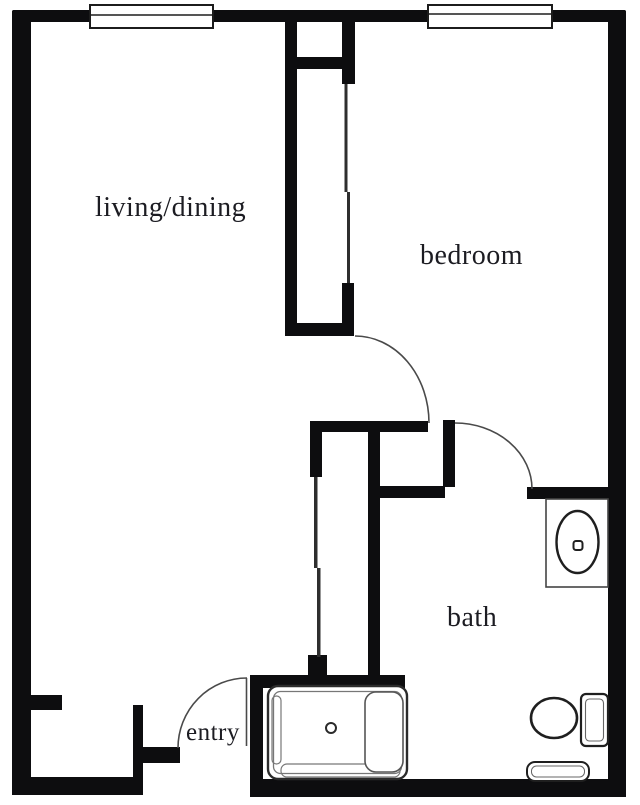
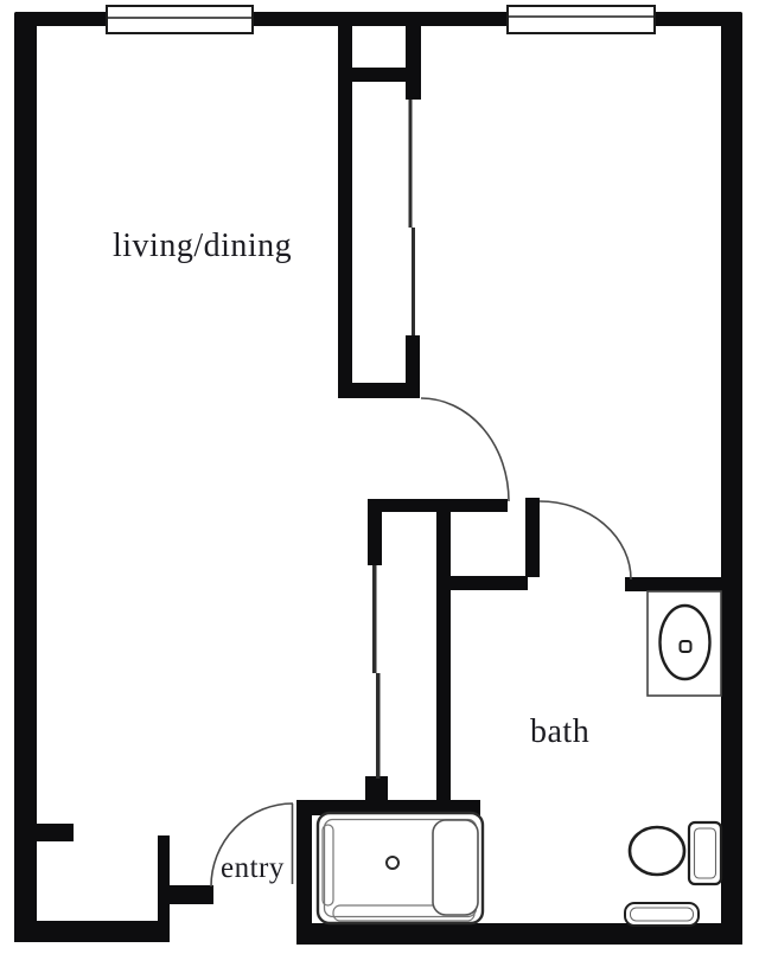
  living/dining
- bedroom
  bath
  entry
